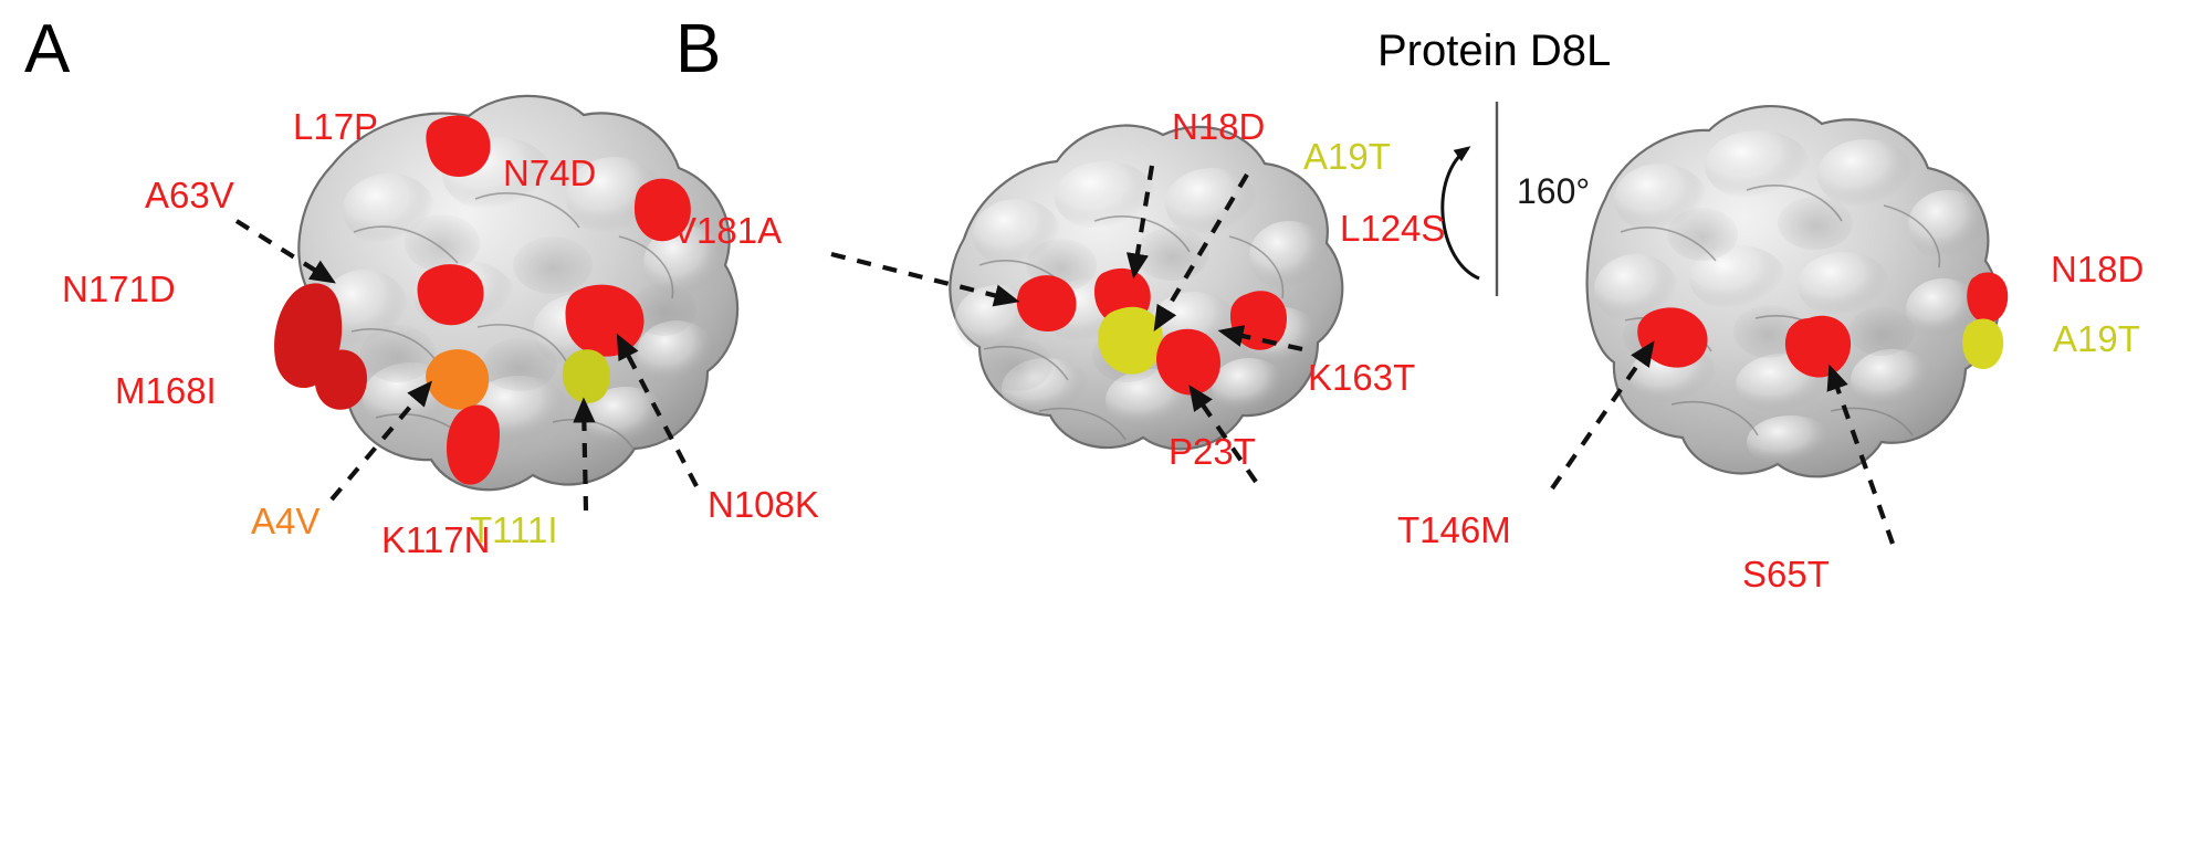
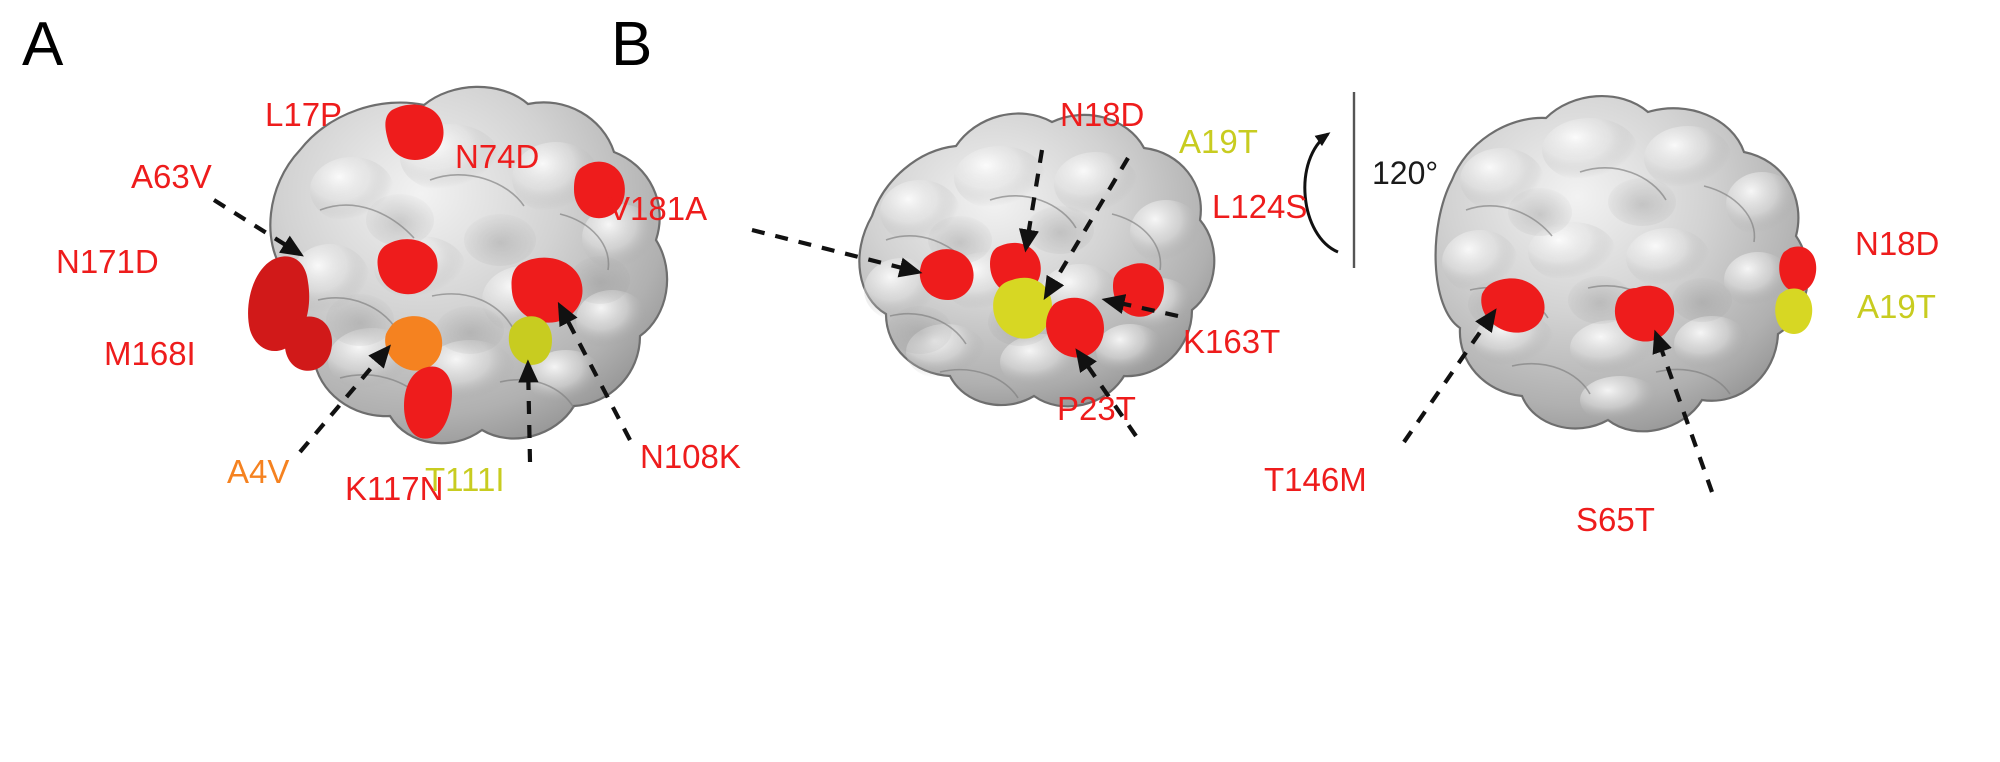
  A
  L17P
  N74D
  A63V
  N171D
  M168I
  A4V
  K117N
  T111I
  N108K
  B
- Protein D8L
  N18D
  A19T
  V181A
  L124S
  K163T
  P23T
- 160°
+ 120°
  N18D
  A19T
  T146M
  S65T
